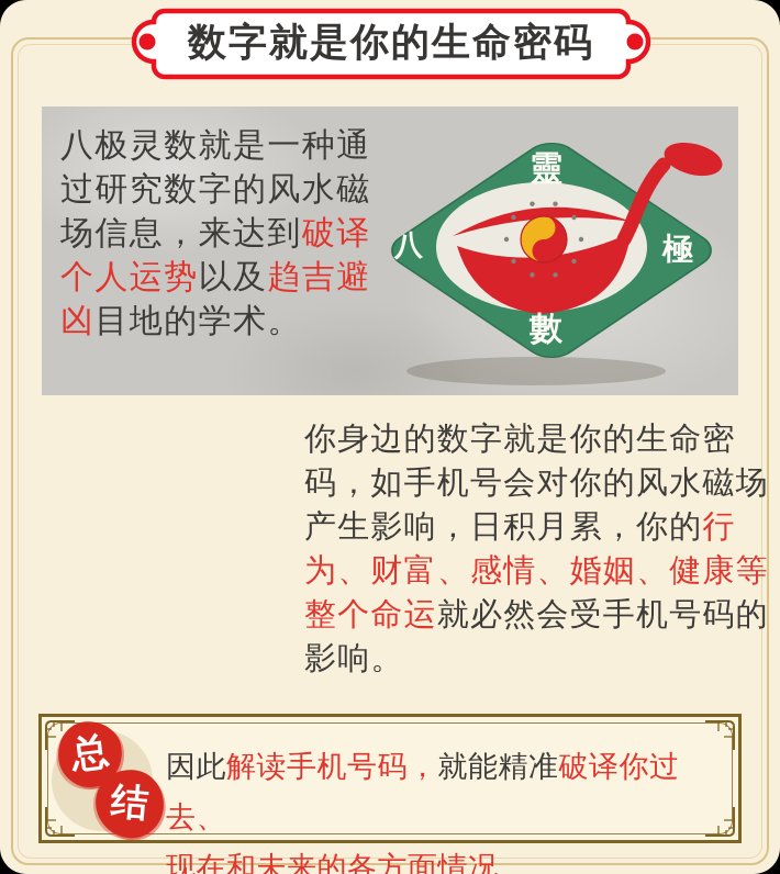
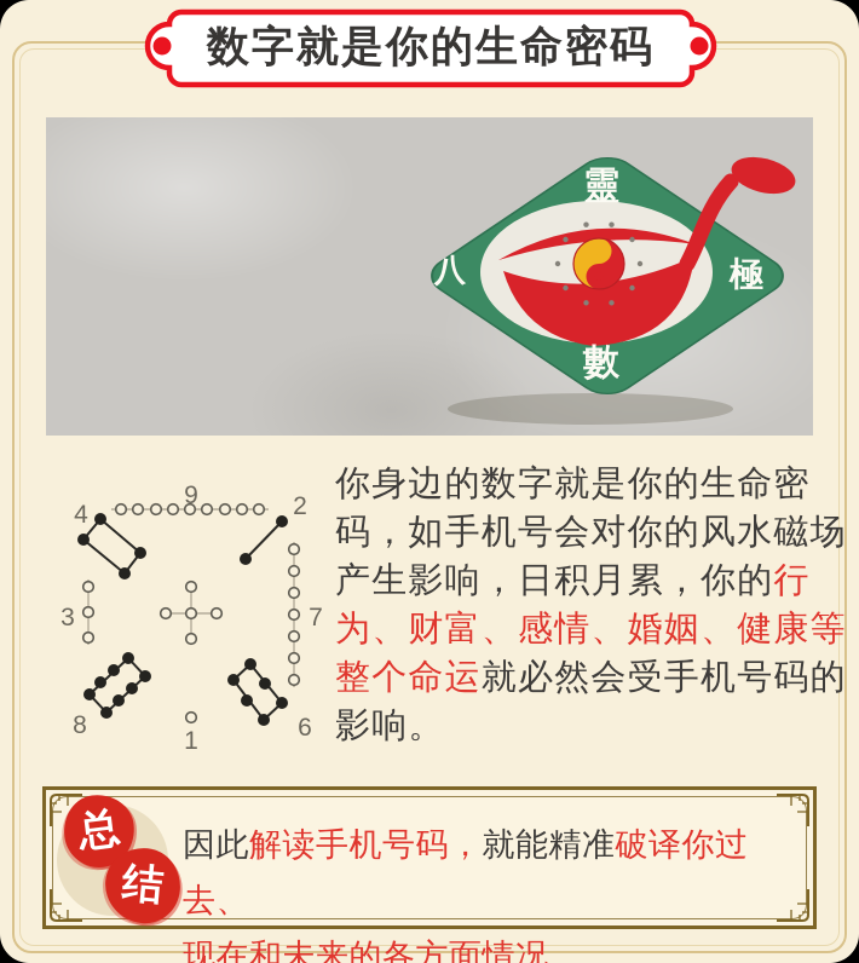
  数字就是你的生命密码
- 八极灵数就是一种通
- 过研究数字的风水磁
- 场信息，来达到破译
- 个人运势以及趋吉避
- 凶目地的学术。
  靈
  八
  極
  數
+ 9
+ 4
+ 2
+ 3
+ 7
+ 8
+ 1
+ 6
  你身边的数字就是你的生命密
  码，如手机号会对你的风水磁场
  产生影响，日积月累，你的行
  为、财富、感情、婚姻、健康等
  整个命运就必然会受手机号码的
  影响。
  因此解读手机号码，就能精准破译你过去、
  现在和未来的各方面情况
